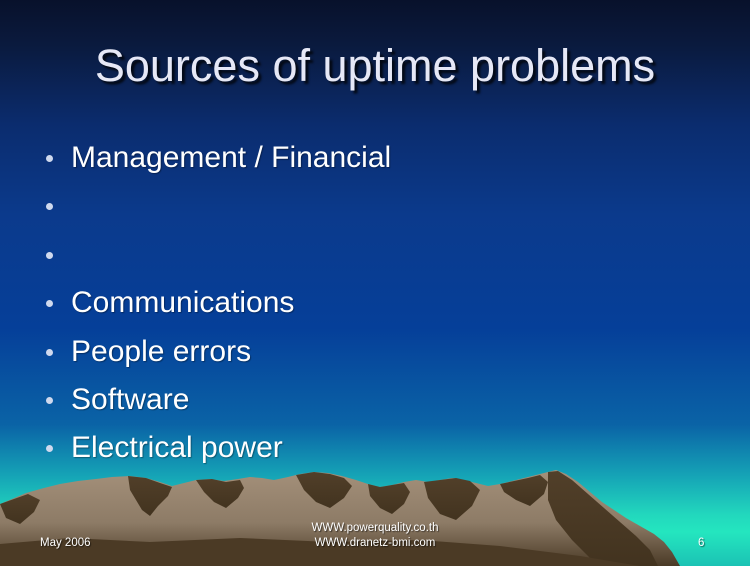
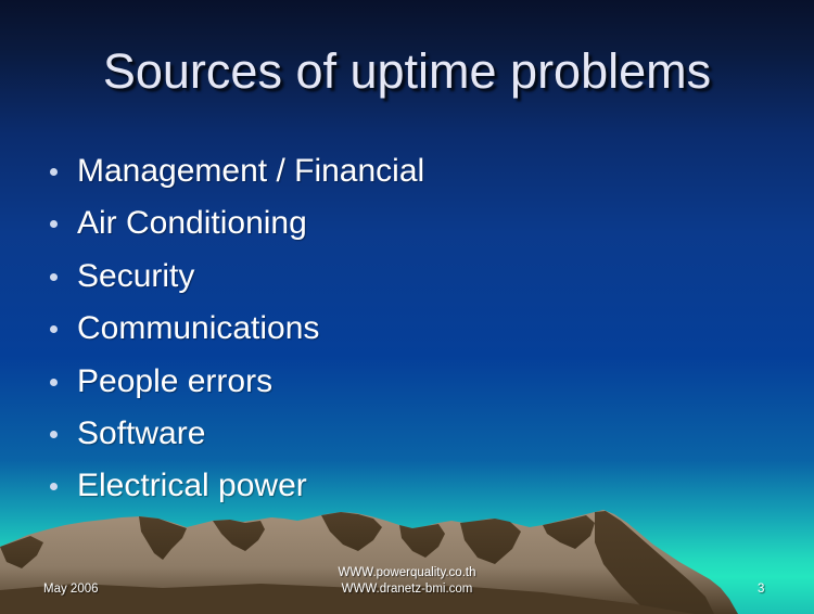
  Sources of uptime problems
  Management / Financial
+ Air Conditioning
+ Security
  Communications
  People errors
  Software
  Electrical power
  May 2006
  WWW.powerquality.co.th
  WWW.dranetz-bmi.com
- 6
+ 3
